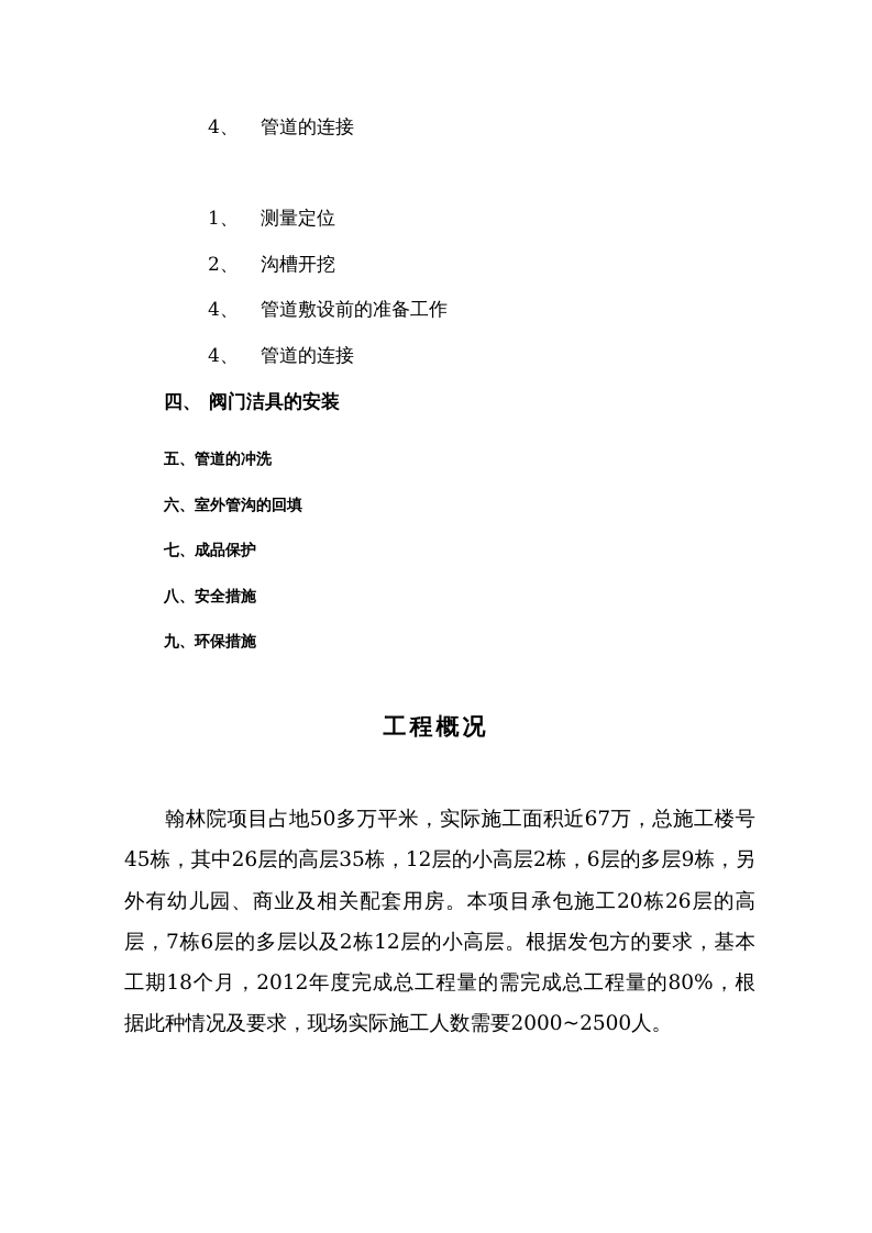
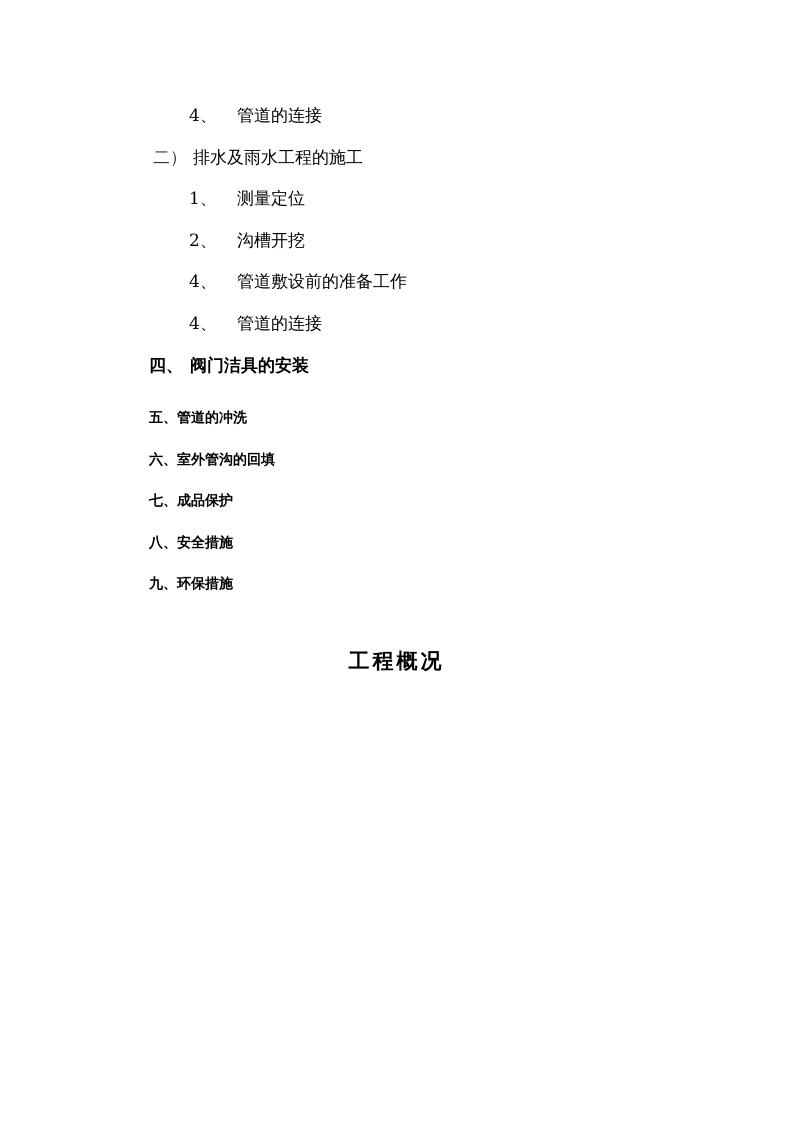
  4、 管道的连接
+ 二） 排水及雨水工程的施工
  1、 测量定位
  2、 沟槽开挖
  4、 管道敷设前的准备工作
  4、 管道的连接
  四、 阀门洁具的安装
  五、管道的冲洗
  六、室外管沟的回填
  七、成品保护
  八、安全措施
  九、环保措施
  工程概况
- 翰林院项目占地50多万平米，实际施工面积近67万，总施工楼号45栋，其中26层的高层35栋，12层的小高层2栋，6层的多层9栋，另外有幼儿园、商业及相关配套用房。本项目承包施工20栋26层的高层，7栋6层的多层以及2栋12层的小高层。根据发包方的要求，基本工期18个月，2012年度完成总工程量的需完成总工程量的80%，根据此种情况及要求，现场实际施工人数需要2000~2500人。
